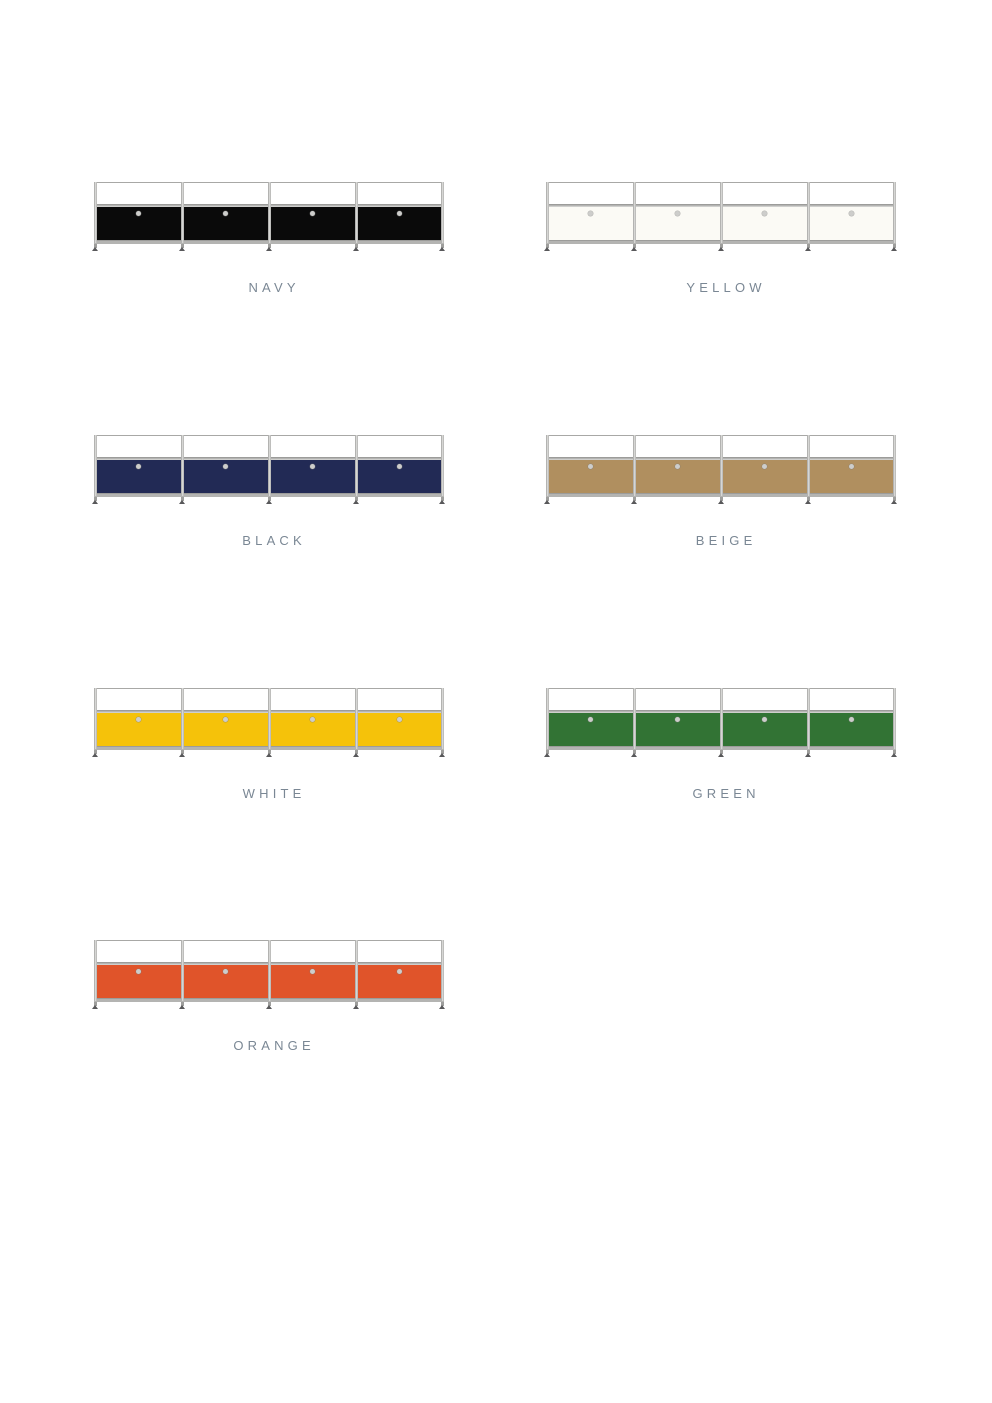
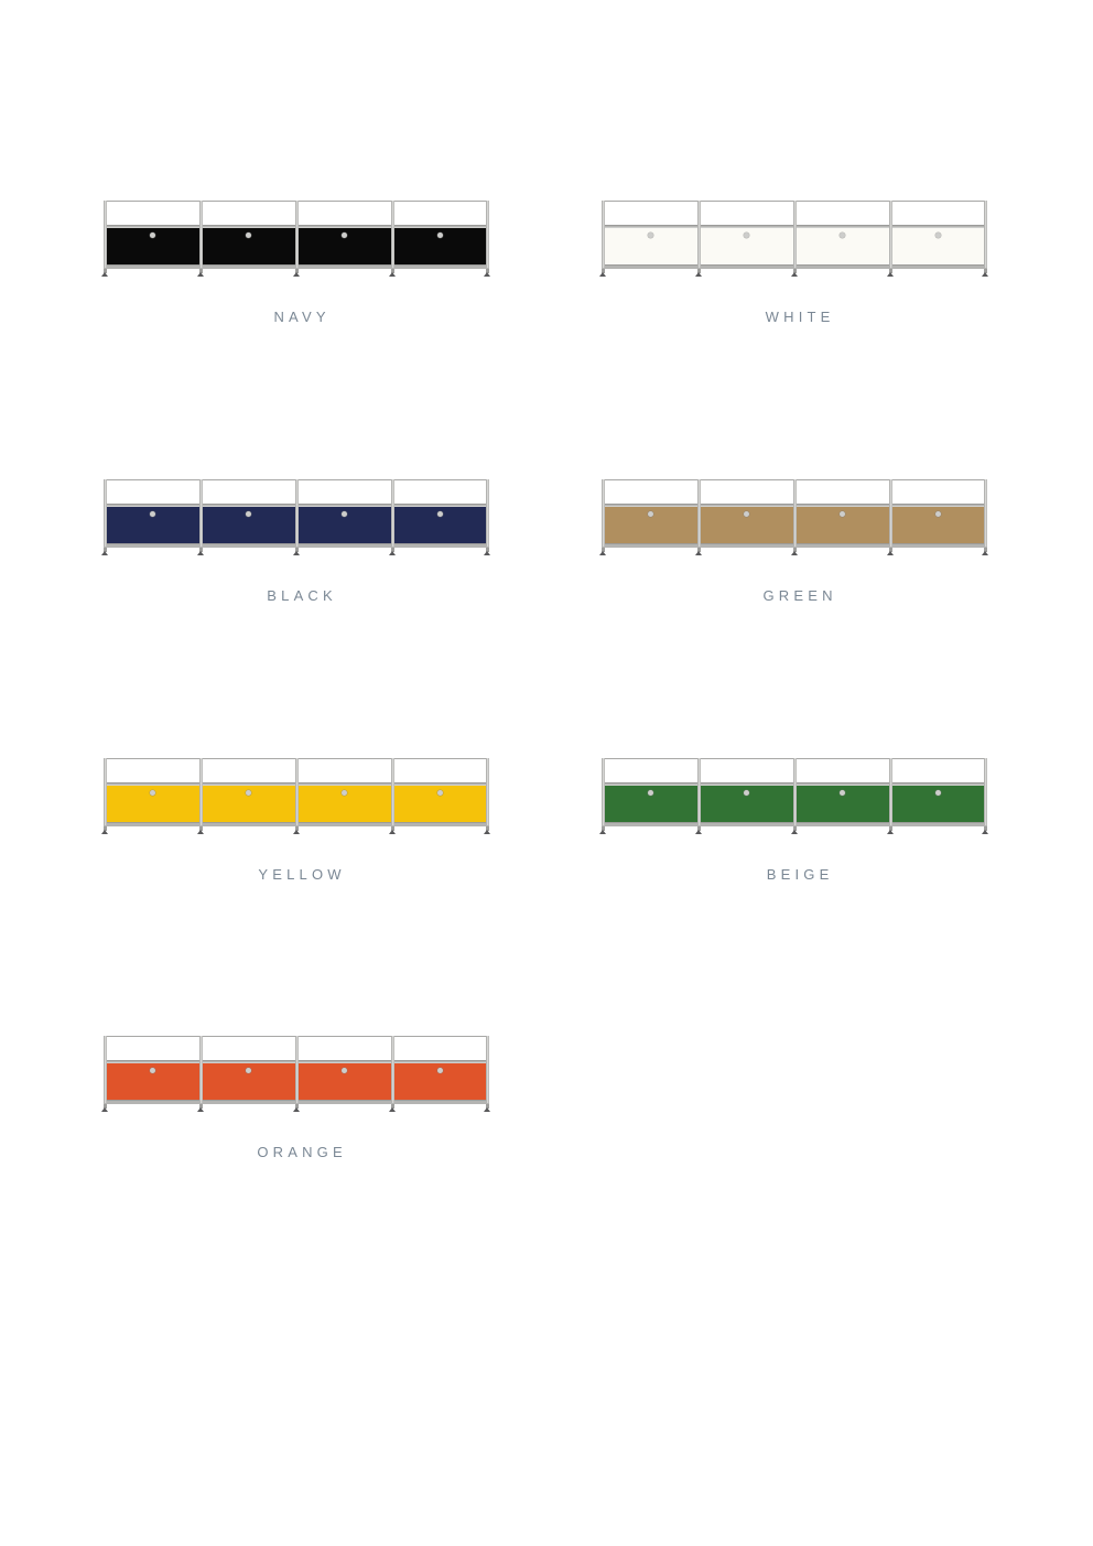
  NAVY
- YELLOW
+ WHITE
  BLACK
- BEIGE
+ GREEN
- WHITE
+ YELLOW
- GREEN
+ BEIGE
  ORANGE
